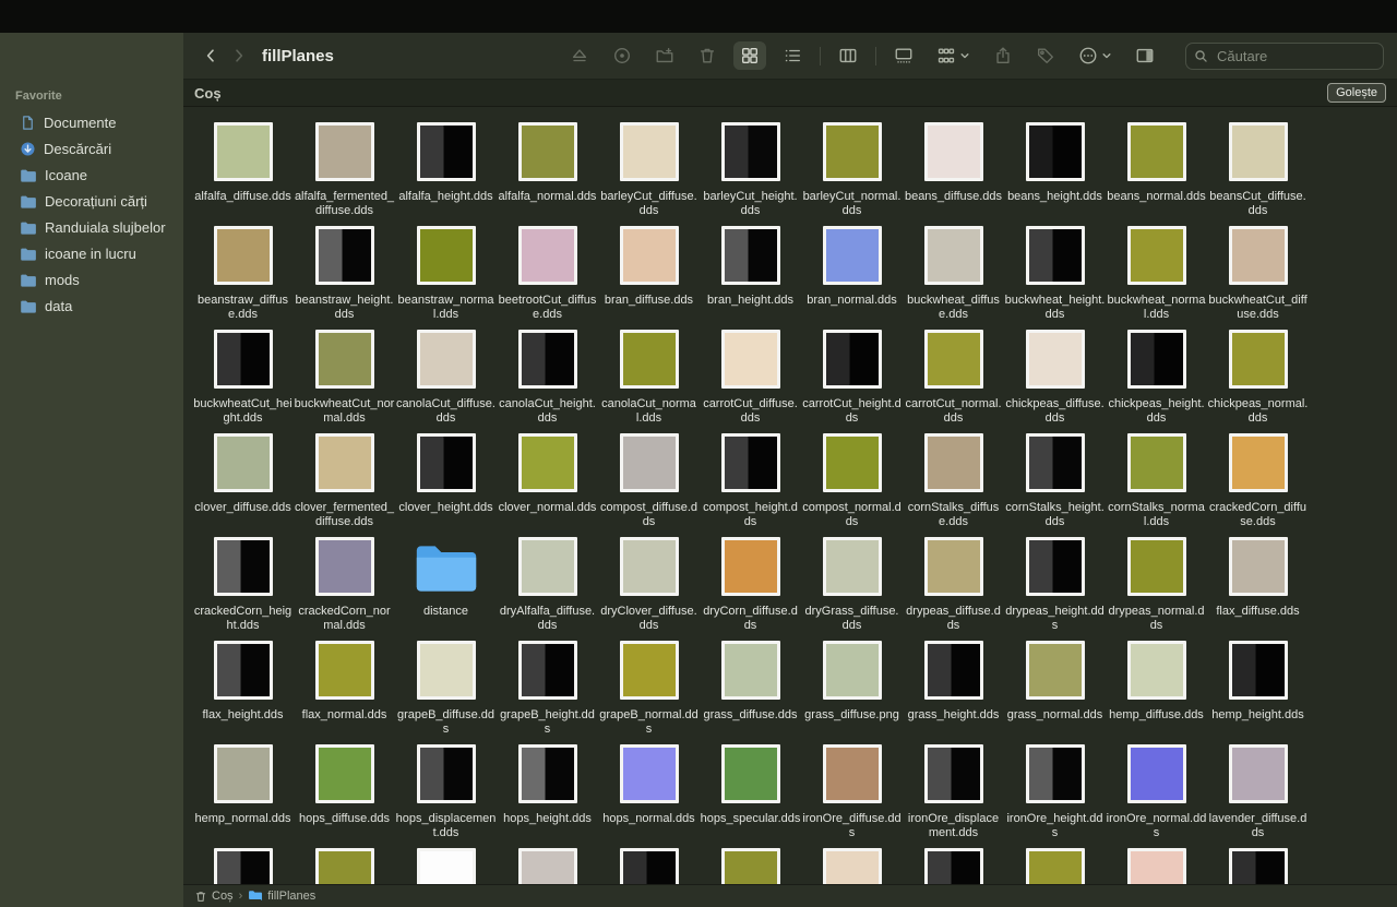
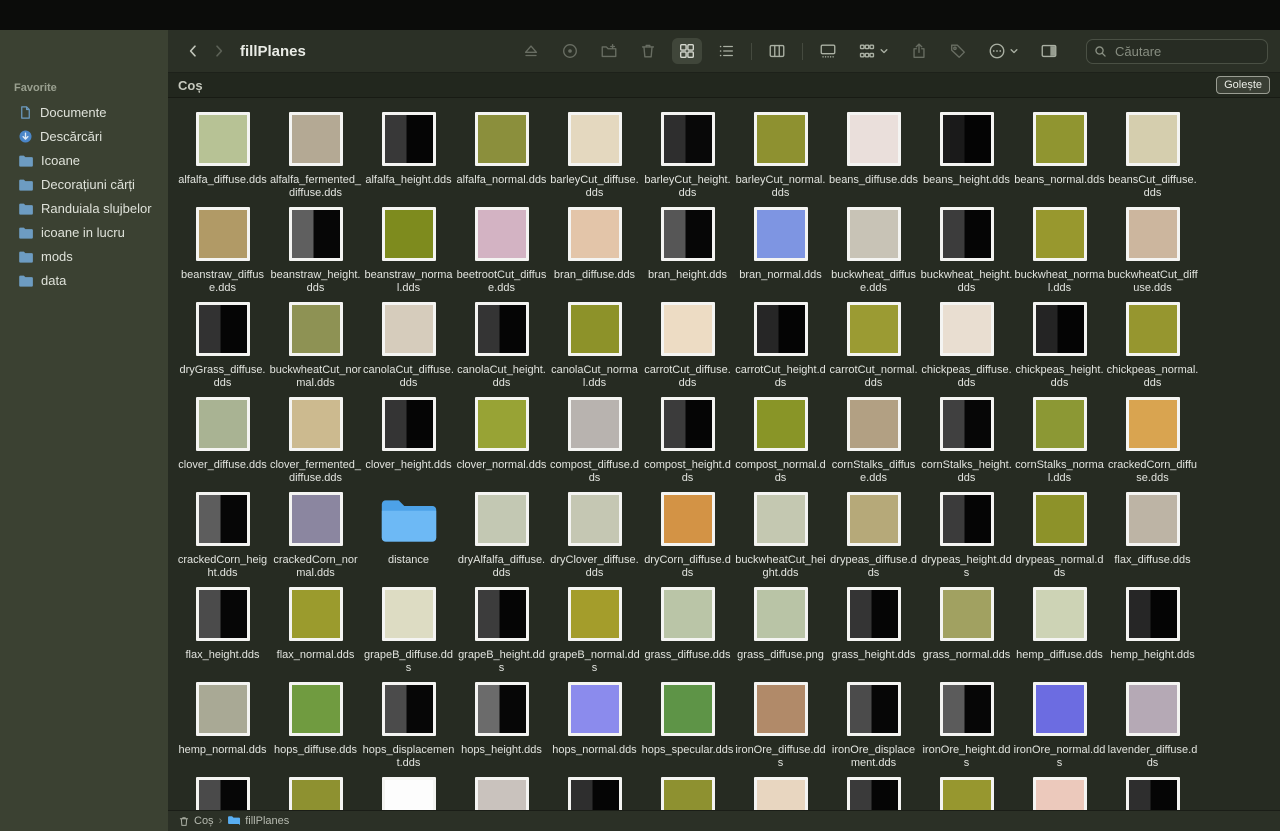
  Favorite
  Documente
  Descărcări
  Icoane
  Decorațiuni cărți
  Randuiala slujbelor
  icoane in lucru
  mods
  data
  fillPlanes
  Căutare
  Coș
  Golește
  alfalfa_diffuse.dds
  alfalfa_fermented_diffuse.dds
  alfalfa_height.dds
  alfalfa_normal.dds
  barleyCut_diffuse.dds
  barleyCut_height.dds
  barleyCut_normal.dds
  beans_diffuse.dds
  beans_height.dds
  beans_normal.dds
  beansCut_diffuse.dds
  beanstraw_diffuse.dds
  beanstraw_height.dds
  beanstraw_normal.dds
  beetrootCut_diffuse.dds
  bran_diffuse.dds
  bran_height.dds
  bran_normal.dds
  buckwheat_diffuse.dds
  buckwheat_height.dds
  buckwheat_normal.dds
  buckwheatCut_diffuse.dds
- buckwheatCut_height.dds
+ dryGrass_diffuse.dds
  buckwheatCut_normal.dds
  canolaCut_diffuse.dds
  canolaCut_height.dds
  canolaCut_normal.dds
  carrotCut_diffuse.dds
  carrotCut_height.dds
  carrotCut_normal.dds
  chickpeas_diffuse.dds
  chickpeas_height.dds
  chickpeas_normal.dds
  clover_diffuse.dds
  clover_fermented_diffuse.dds
  clover_height.dds
  clover_normal.dds
  compost_diffuse.dds
  compost_height.dds
  compost_normal.dds
  cornStalks_diffuse.dds
  cornStalks_height.dds
  cornStalks_normal.dds
  crackedCorn_diffuse.dds
  crackedCorn_height.dds
  crackedCorn_normal.dds
  distance
  dryAlfalfa_diffuse.dds
  dryClover_diffuse.dds
  dryCorn_diffuse.dds
- dryGrass_diffuse.dds
+ buckwheatCut_height.dds
  drypeas_diffuse.dds
  drypeas_height.dds
  drypeas_normal.dds
  flax_diffuse.dds
  flax_height.dds
  flax_normal.dds
  grapeB_diffuse.dds
  grapeB_height.dds
  grapeB_normal.dds
  grass_diffuse.dds
  grass_diffuse.png
  grass_height.dds
  grass_normal.dds
  hemp_diffuse.dds
  hemp_height.dds
  hemp_normal.dds
  hops_diffuse.dds
  hops_displacement.dds
  hops_height.dds
  hops_normal.dds
  hops_specular.dds
  ironOre_diffuse.dds
  ironOre_displacement.dds
  ironOre_height.dds
  ironOre_normal.dds
  lavender_diffuse.dds
  Coș
  ›
  fillPlanes
